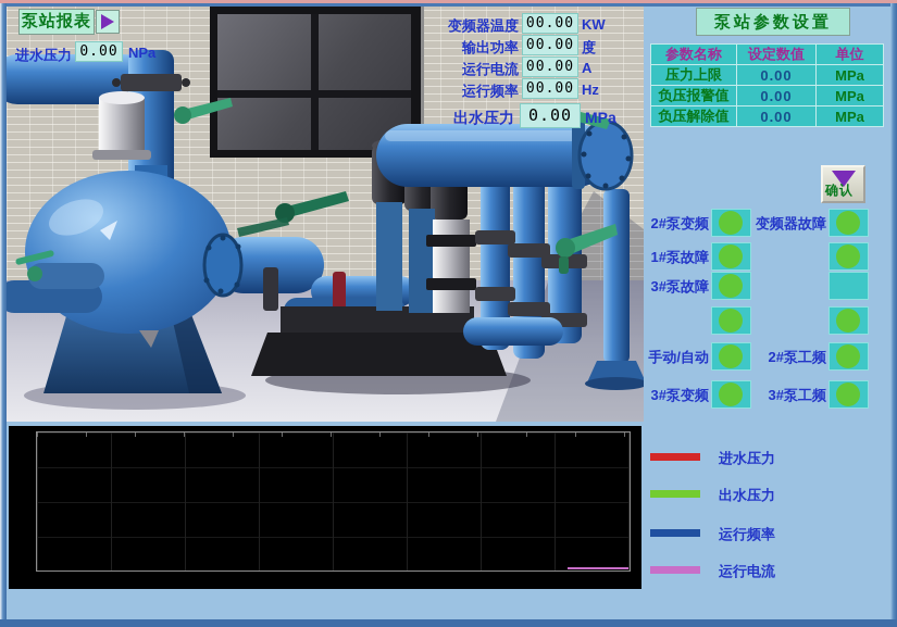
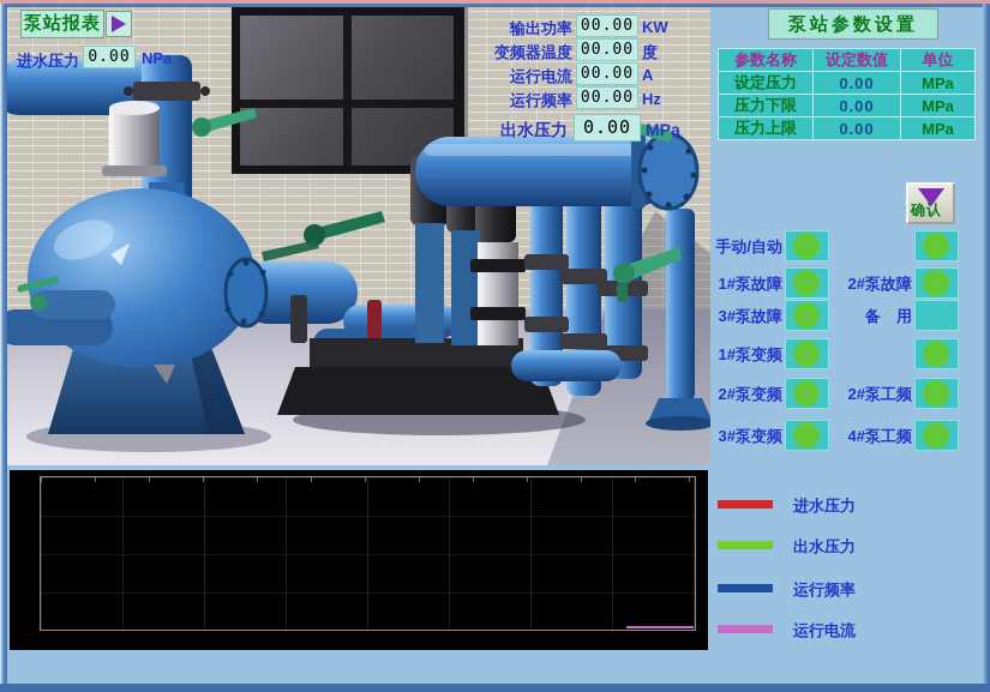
  泵站报表
  进水压力
  0.00
  NPa
- 变频器温度
+ 输出功率
  00.00
  KW
- 输出功率
+ 变频器温度
  00.00
  度
  运行电流
  00.00
  A
  运行频率
  00.00
  Hz
  出水压力
  0.00
  MPa
  泵站参数设置
  参数名称	设定数值	单位
+ 设定压力	0.00	MPa
+ 压力下限	0.00	MPa
  压力上限	0.00	MPa
- 负压报警值	0.00	MPa
- 负压解除值	0.00	MPa
  确认
- 2#泵变频
+ 手动/自动
- 变频器故障
  1#泵故障
+ 2#泵故障
  3#泵故障
+ 备 用
+ 1#泵变频
- 手动/自动
+ 2#泵变频
  2#泵工频
  3#泵变频
- 3#泵工频
+ 4#泵工频
  进水压力
  出水压力
  运行频率
  运行电流
